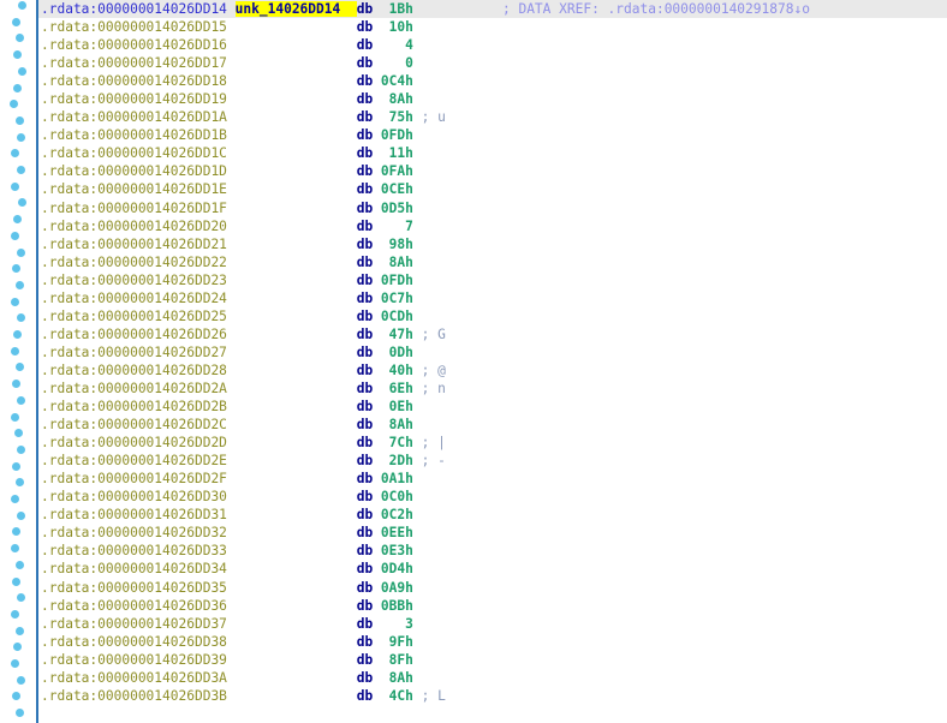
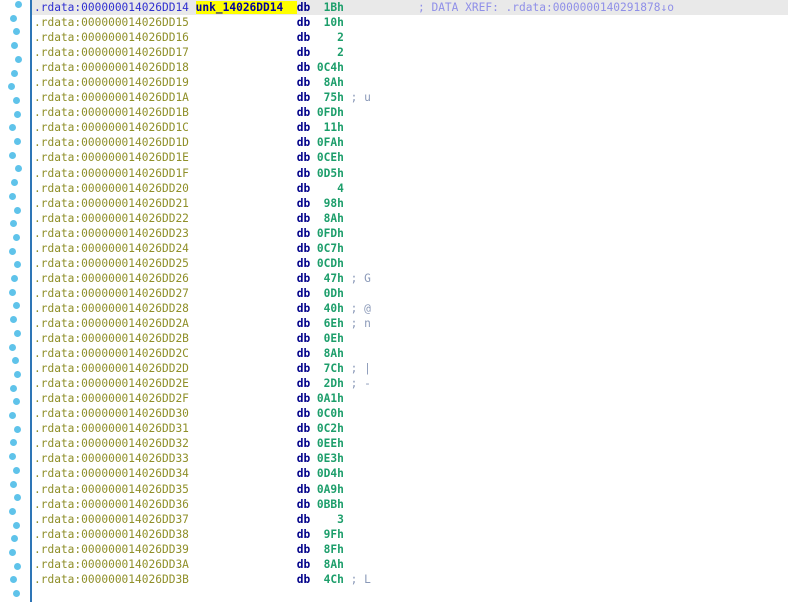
  .rdata:000000014026DD14 unk_14026DD14 db 1Bh ; DATA XREF: .rdata:0000000140291878↓o
  .rdata:000000014026DD15 db 10h
- .rdata:000000014026DD16 db 4
+ .rdata:000000014026DD16 db 2
- .rdata:000000014026DD17 db 0
+ .rdata:000000014026DD17 db 2
  .rdata:000000014026DD18 db 0C4h
  .rdata:000000014026DD19 db 8Ah
  .rdata:000000014026DD1A db 75h ; u
  .rdata:000000014026DD1B db 0FDh
  .rdata:000000014026DD1C db 11h
  .rdata:000000014026DD1D db 0FAh
  .rdata:000000014026DD1E db 0CEh
  .rdata:000000014026DD1F db 0D5h
- .rdata:000000014026DD20 db 7
+ .rdata:000000014026DD20 db 4
  .rdata:000000014026DD21 db 98h
  .rdata:000000014026DD22 db 8Ah
  .rdata:000000014026DD23 db 0FDh
  .rdata:000000014026DD24 db 0C7h
  .rdata:000000014026DD25 db 0CDh
  .rdata:000000014026DD26 db 47h ; G
  .rdata:000000014026DD27 db 0Dh
  .rdata:000000014026DD28 db 40h ; @
  .rdata:000000014026DD2A db 6Eh ; n
  .rdata:000000014026DD2B db 0Eh
  .rdata:000000014026DD2C db 8Ah
  .rdata:000000014026DD2D db 7Ch ; |
  .rdata:000000014026DD2E db 2Dh ; -
  .rdata:000000014026DD2F db 0A1h
  .rdata:000000014026DD30 db 0C0h
  .rdata:000000014026DD31 db 0C2h
  .rdata:000000014026DD32 db 0EEh
  .rdata:000000014026DD33 db 0E3h
  .rdata:000000014026DD34 db 0D4h
  .rdata:000000014026DD35 db 0A9h
  .rdata:000000014026DD36 db 0BBh
  .rdata:000000014026DD37 db 3
  .rdata:000000014026DD38 db 9Fh
  .rdata:000000014026DD39 db 8Fh
  .rdata:000000014026DD3A db 8Ah
  .rdata:000000014026DD3B db 4Ch ; L
